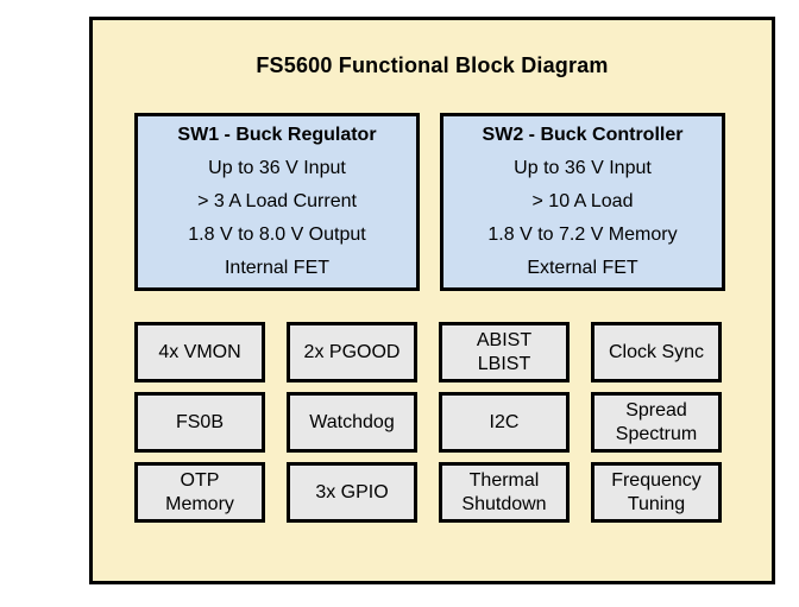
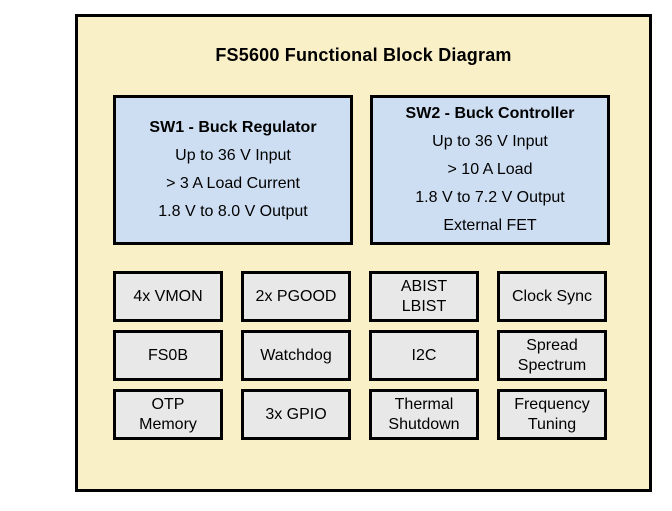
  FS5600 Functional Block Diagram
  SW1 - Buck Regulator
  Up to 36 V Input
  > 3 A Load Current
  1.8 V to 8.0 V Output
- Internal FET
  SW2 - Buck Controller
  Up to 36 V Input
  > 10 A Load
- 1.8 V to 7.2 V Memory
+ 1.8 V to 7.2 V Output
  External FET
  4x VMON
  2x PGOOD
  ABIST
  LBIST
  Clock Sync
  FS0B
  Watchdog
  I2C
  Spread
  Spectrum
  OTP
  Memory
  3x GPIO
  Thermal
  Shutdown
  Frequency
  Tuning
